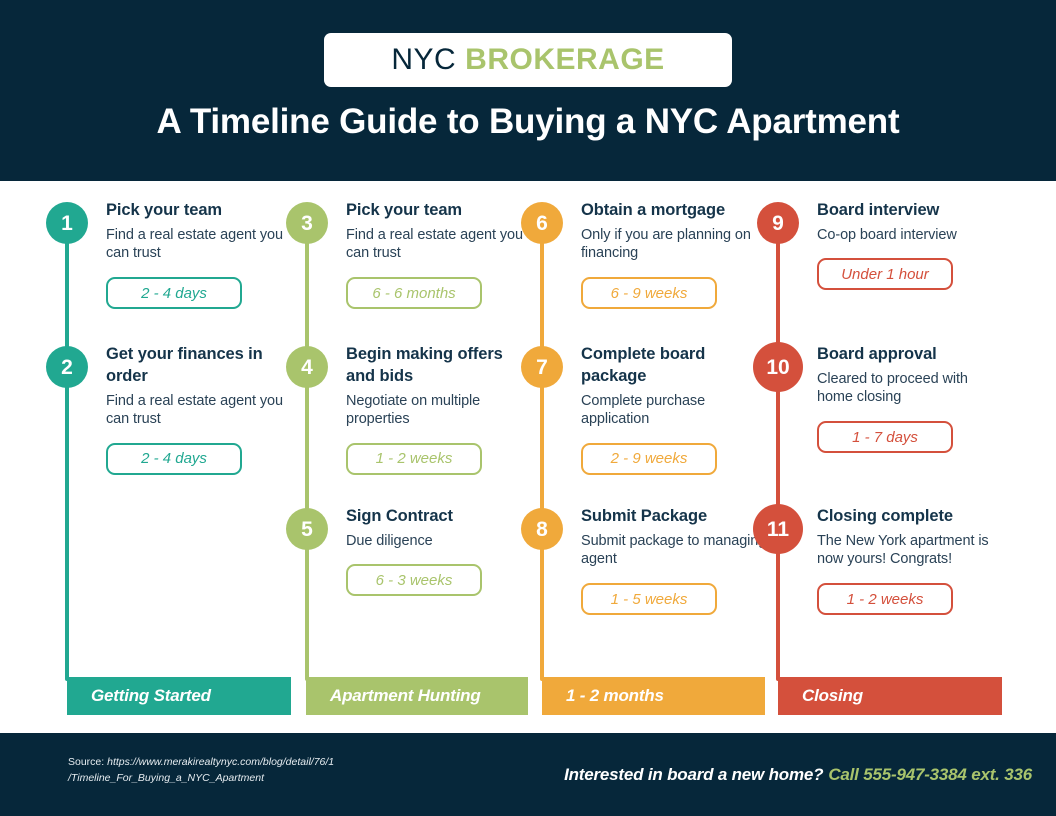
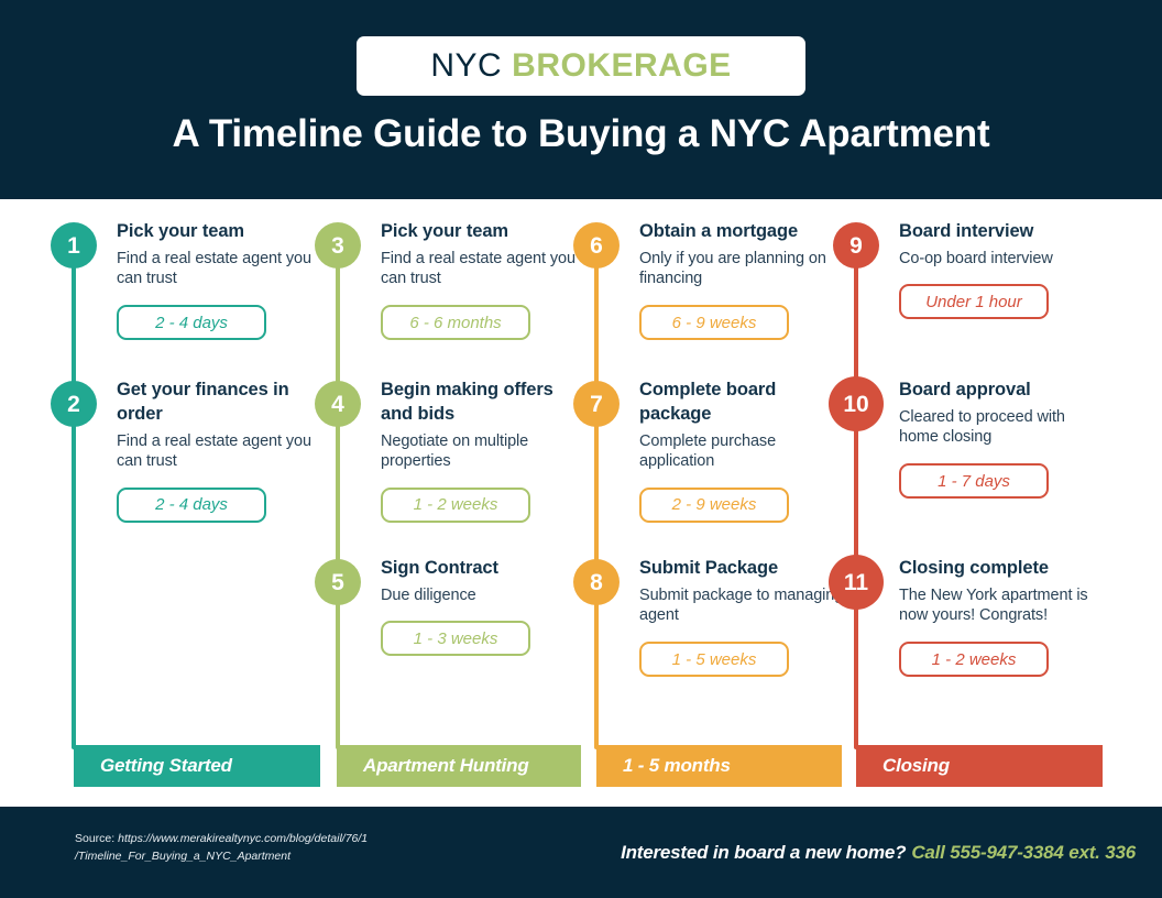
  NYC BROKERAGE
  A Timeline Guide to Buying a NYC Apartment
  1
  Pick your team
  Find a real estate agent you can trust
  2 - 4 days
  2
  Get your finances in order
  Find a real estate agent you can trust
  2 - 4 days
  3
  Pick your team
  Find a real estate agent you can trust
  6 - 6 months
  4
  Begin making offers and bids
  Negotiate on multiple properties
  1 - 2 weeks
  5
  Sign Contract
  Due diligence
- 6 - 3 weeks
+ 1 - 3 weeks
  6
  Obtain a mortgage
  Only if you are planning on financing
  6 - 9 weeks
  7
  Complete board package
  Complete purchase application
  2 - 9 weeks
  8
  Submit Package
  Submit package to managin agent
  1 - 5 weeks
  9
  Board interview
  Co-op board interview
  Under 1 hour
  10
  Board approval
  Cleared to proceed with home closing
  1 - 7 days
  11
  Closing complete
  The New York apartment is now yours! Congrats!
  1 - 2 weeks
  Source: https://www.merakirealtynyc.com/blog/detail/76/1 /Timeline_For_Buying_a_NYC_Apartment
  Interested in board a new home? Call 555-947-3384 ext. 336
  Getting Started
  Apartment Hunting
- 1 - 2 months
+ 1 - 5 months
  Closing
